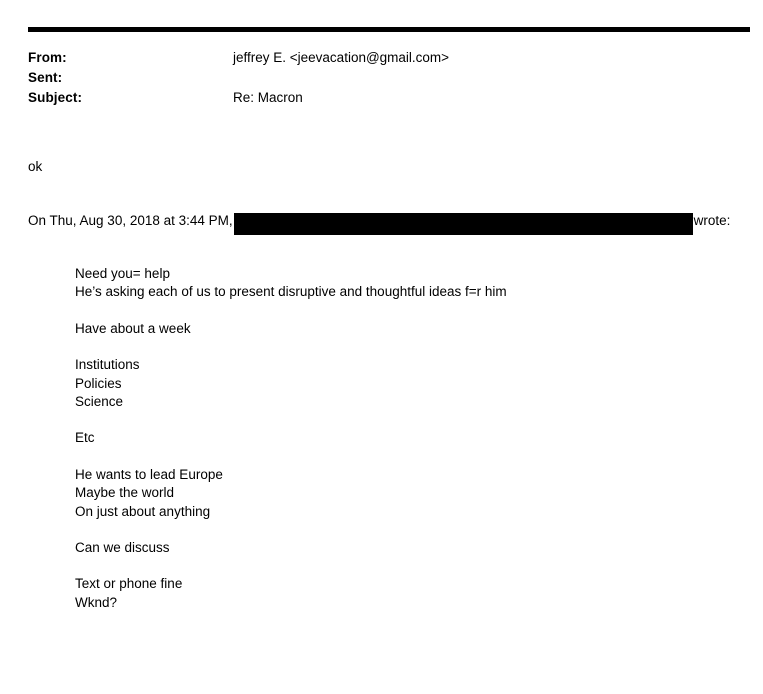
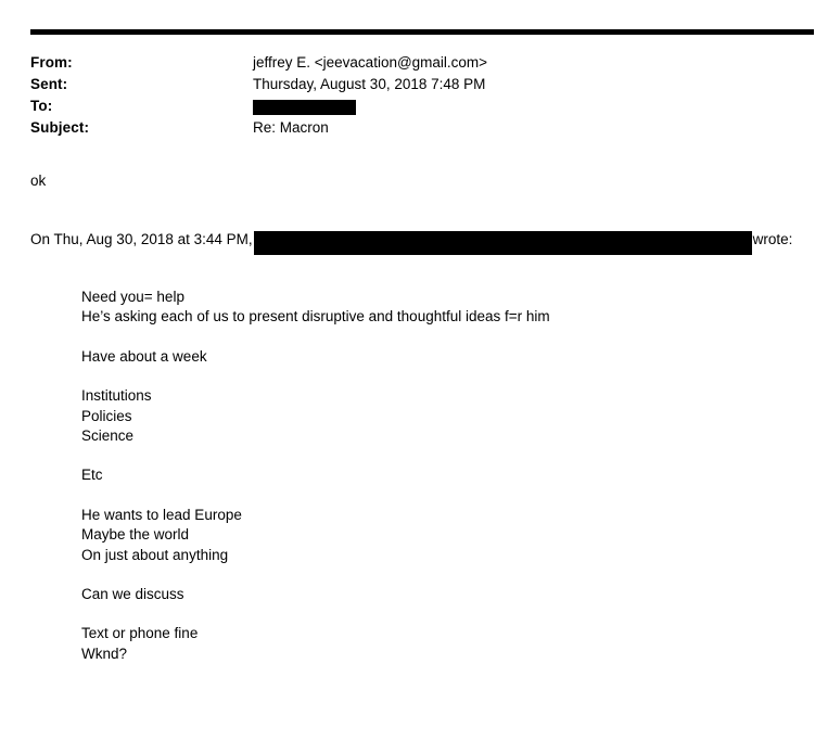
  From:
  jeffrey E. <jeevacation@gmail.com>
  Sent:
+ Thursday, August 30, 2018 7:48 PM
+ To:
  Subject:
  Re: Macron
  ok
  On Thu, Aug 30, 2018 at 3:44 PM, wrote:
  Need you= help
  He’s asking each of us to present disruptive and thoughtful ideas f=r him
  Have about a week
  Institutions
  Policies
  Science
  Etc
  He wants to lead Europe
  Maybe the world
  On just about anything
  Can we discuss
  Text or phone fine
  Wknd?
